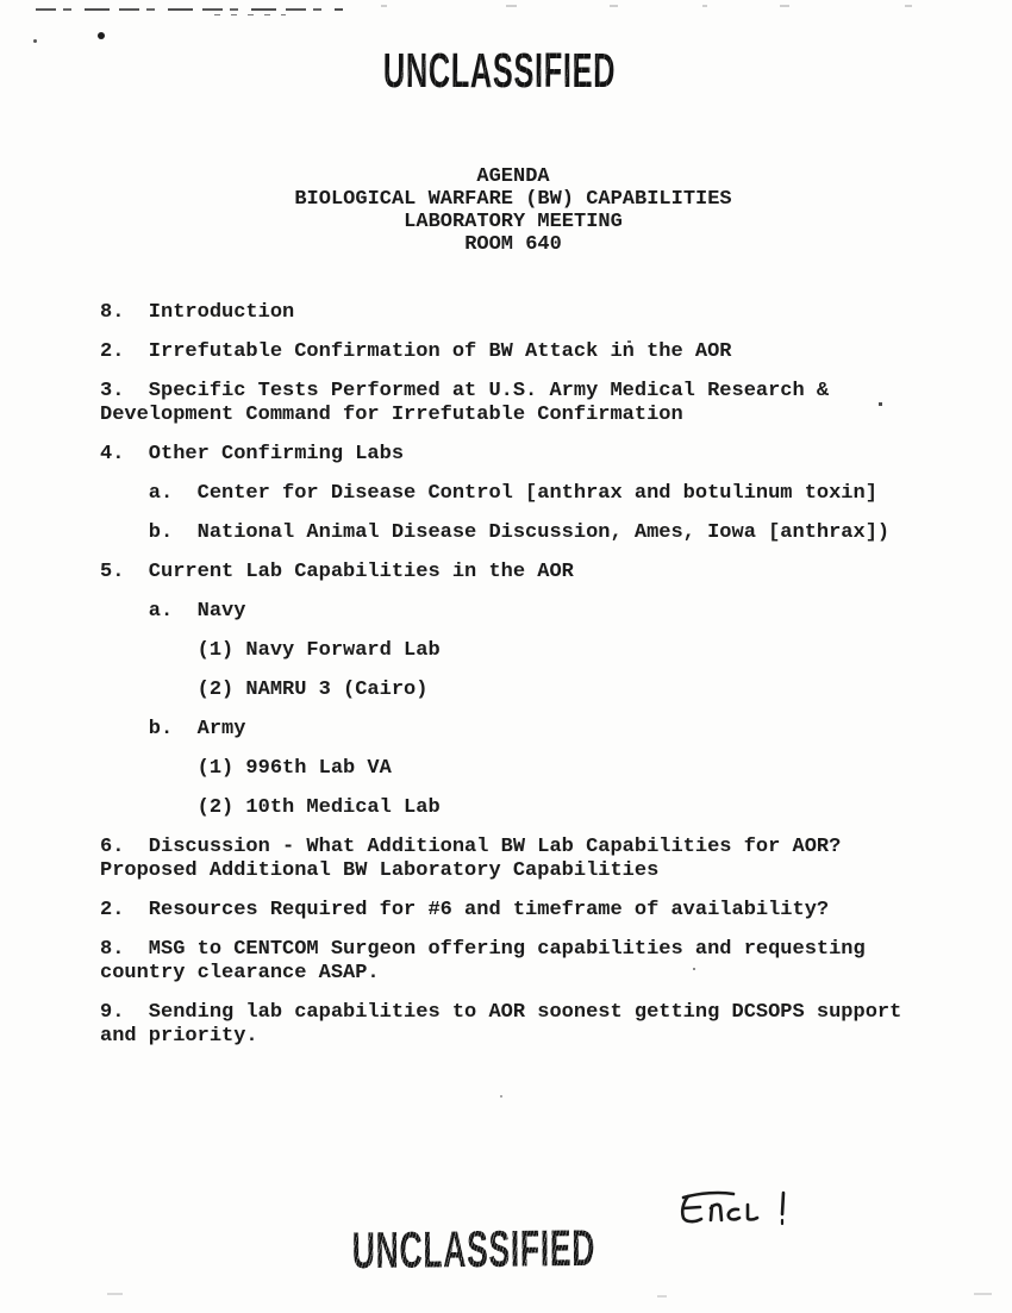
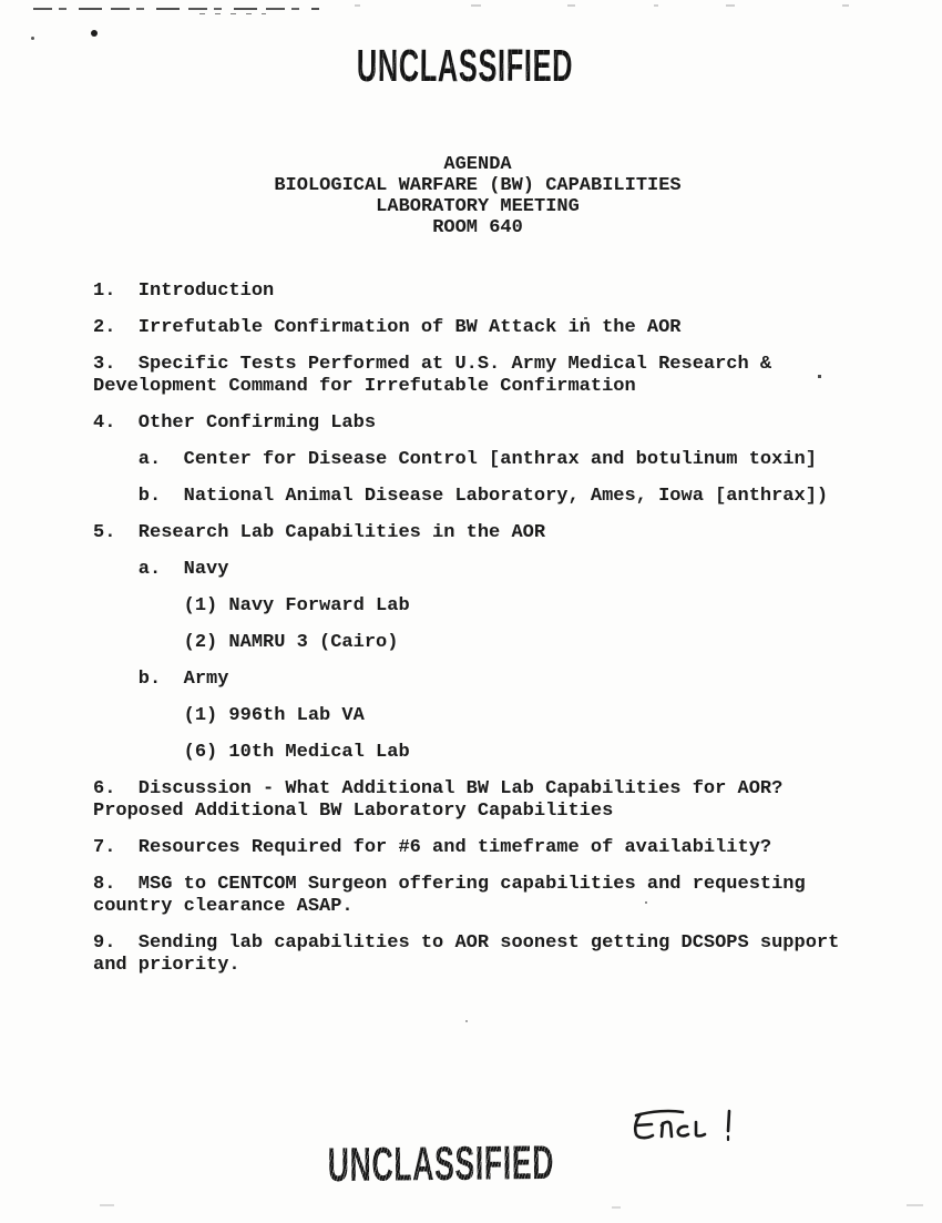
  UNCLASSIFIED
  AGENDA
  BIOLOGICAL WARFARE (BW) CAPABILITIES
  LABORATORY MEETING
  ROOM 640
- 8. Introduction
+ 1. Introduction
  2. Irrefutable Confirmation of BW Attack in the AOR
  3. Specific Tests Performed at U.S. Army Medical Research &
  Development Command for Irrefutable Confirmation
  4. Other Confirming Labs
  a. Center for Disease Control [anthrax and botulinum toxin]
- b. National Animal Disease Discussion, Ames, Iowa [anthrax])
+ b. National Animal Disease Laboratory, Ames, Iowa [anthrax])
- 5. Current Lab Capabilities in the AOR
+ 5. Research Lab Capabilities in the AOR
  a. Navy
  (1) Navy Forward Lab
  (2) NAMRU 3 (Cairo)
  b. Army
  (1) 996th Lab VA
- (2) 10th Medical Lab
+ (6) 10th Medical Lab
  6. Discussion - What Additional BW Lab Capabilities for AOR?
  Proposed Additional BW Laboratory Capabilities
- 2. Resources Required for #6 and timeframe of availability?
+ 7. Resources Required for #6 and timeframe of availability?
  8. MSG to CENTCOM Surgeon offering capabilities and requesting
  country clearance ASAP.
  9. Sending lab capabilities to AOR soonest getting DCSOPS support
  and priority.
  UNCLASSIFIED
